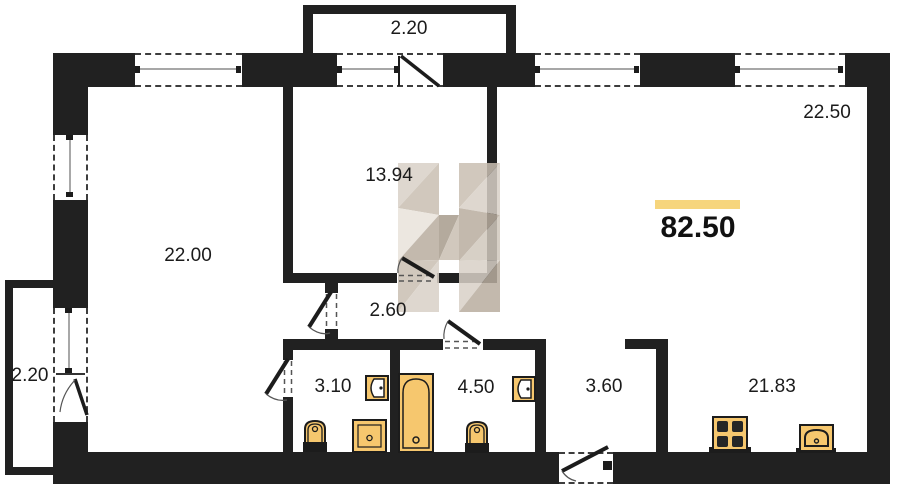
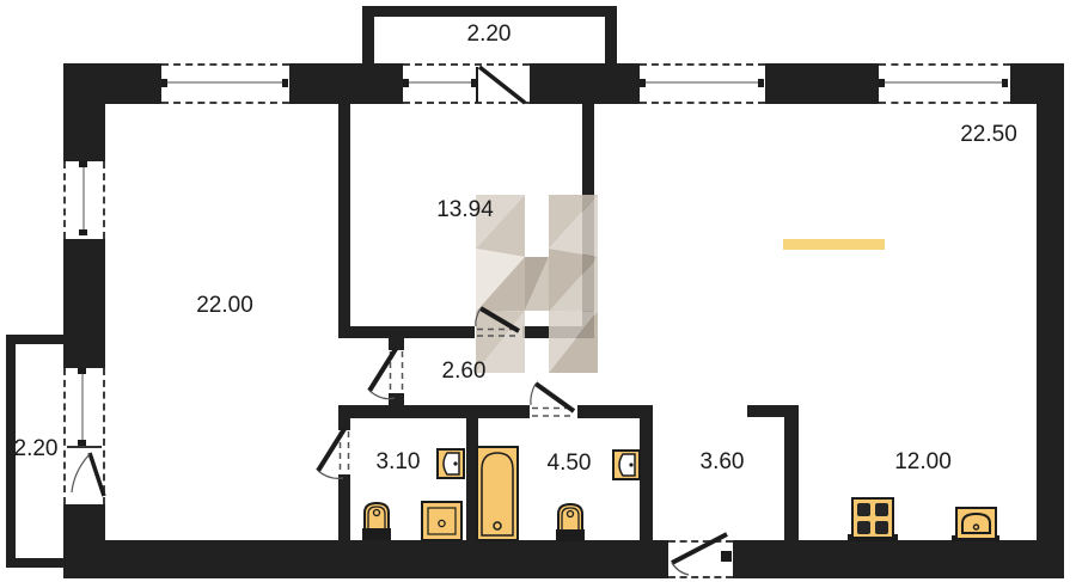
  2.20
  22.50
  13.94
  22.00
  2.60
  2.20
  3.10
  4.50
  3.60
- 21.83
+ 12.00
- 82.50
